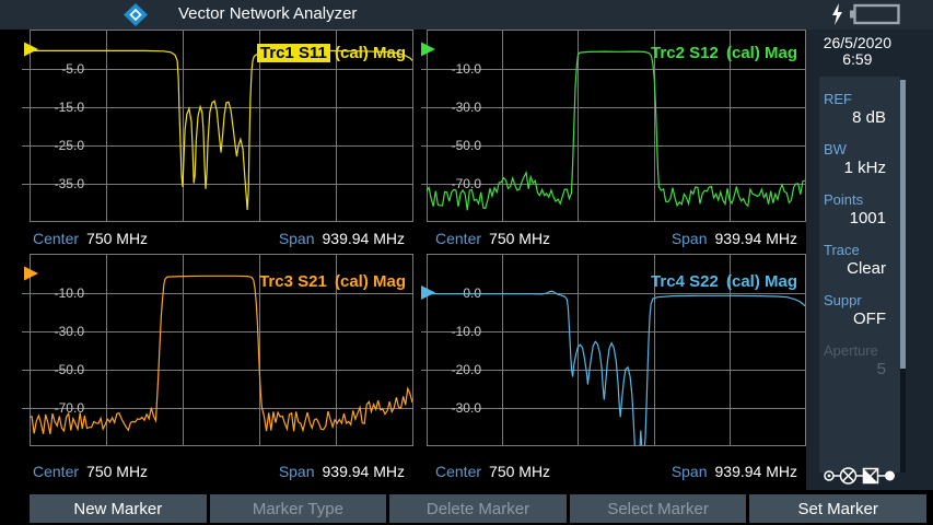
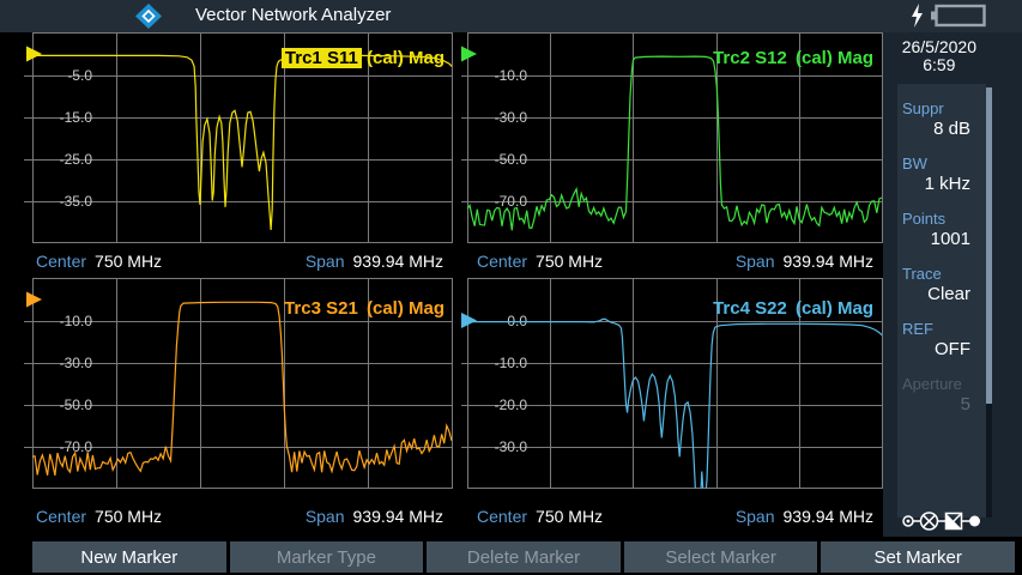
  Vector Network Analyzer
  -5.0
  -15.0
  -25.0
  -35.0
  Trc1 S11 (cal) Mag
  Center 750 MHz
  Span 939.94 MHz
  -10.0
  -30.0
  -50.0
  -70.0
  Trc2 S12 (cal) Mag
  Center 750 MHz
  Span 939.94 MHz
  -10.0
  -30.0
  -50.0
  -70.0
  Trc3 S21 (cal) Mag
  Center 750 MHz
  Span 939.94 MHz
  -10.0
  -20.0
  -30.0
  Trc4 S22 (cal) Mag
  Center 750 MHz
  Span 939.94 MHz
  26/5/2020
  6:59
- REF
+ Suppr
  8 dB
  BW
  1 kHz
  Points
  1001
  Trace
  Clear
- Suppr
+ REF
  OFF
  Aperture
  5
  New Marker
  Marker Type
  Delete Marker
  Select Marker
  Set Marker
